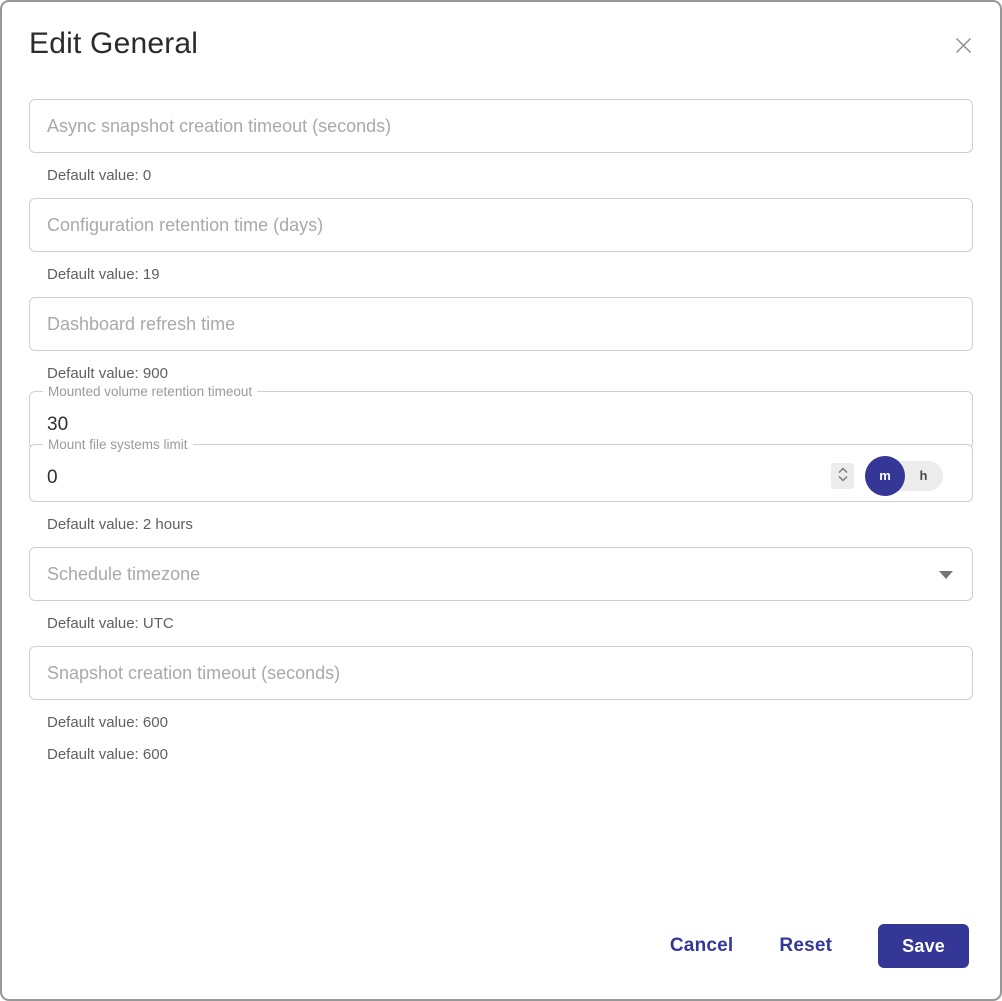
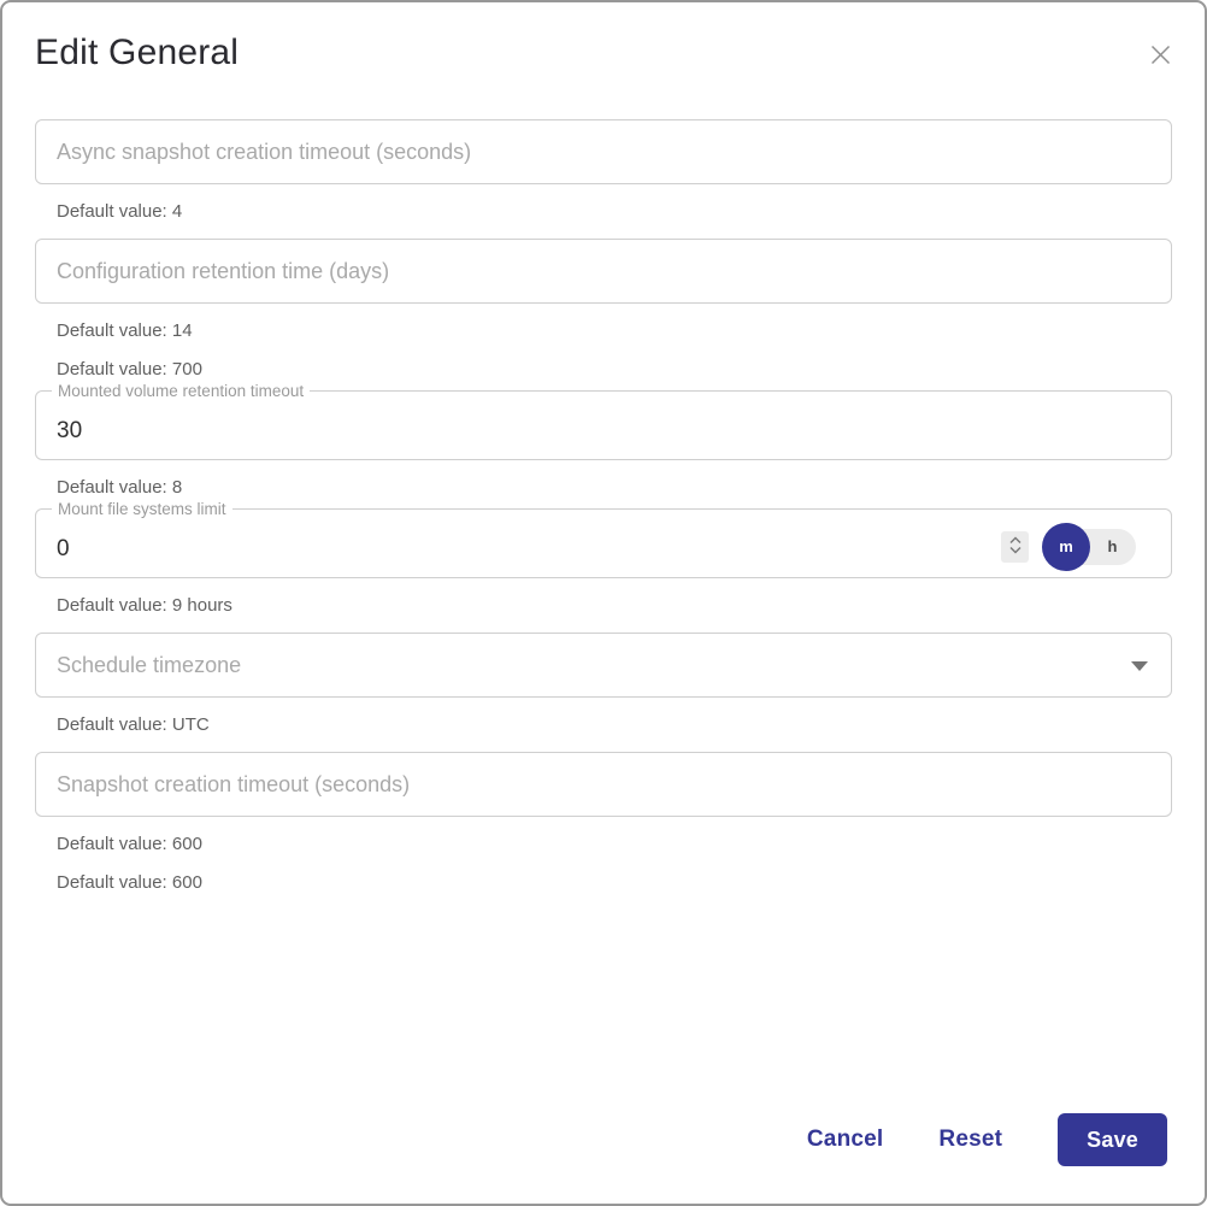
  Edit General
  Async snapshot creation timeout (seconds)
- Default value: 0
+ Default value: 4
  Configuration retention time (days)
- Default value: 19
+ Default value: 14
- Dashboard refresh time
- Default value: 900
+ Default value: 700
  Mounted volume retention timeout
  30
+ Default value: 8
  Mount file systems limit
  0
  m
  h
- Default value: 2 hours
+ Default value: 9 hours
  Schedule timezone
  Default value: UTC
  Snapshot creation timeout (seconds)
  Default value: 600
  Default value: 600
  Cancel
  Reset
  Save
